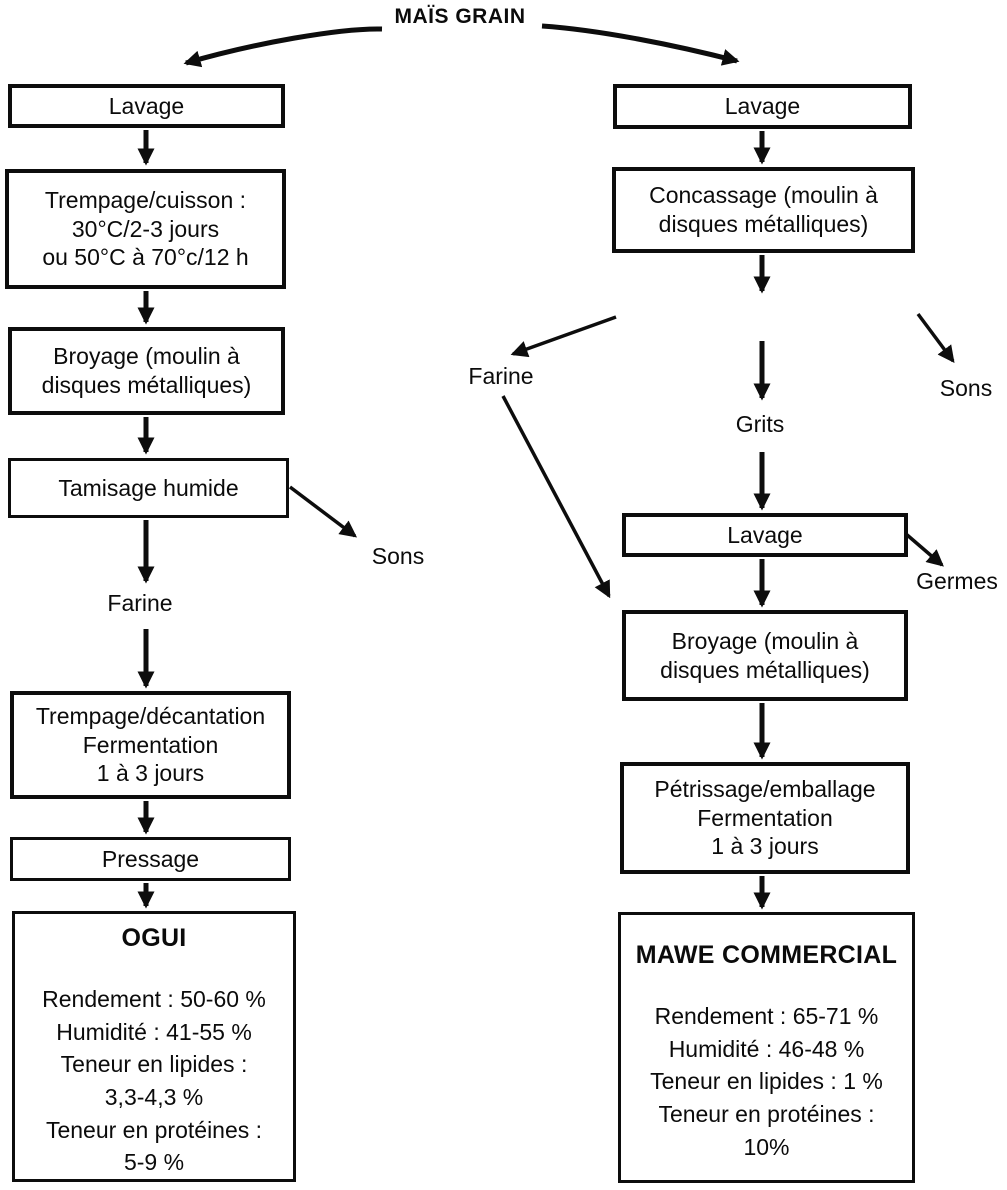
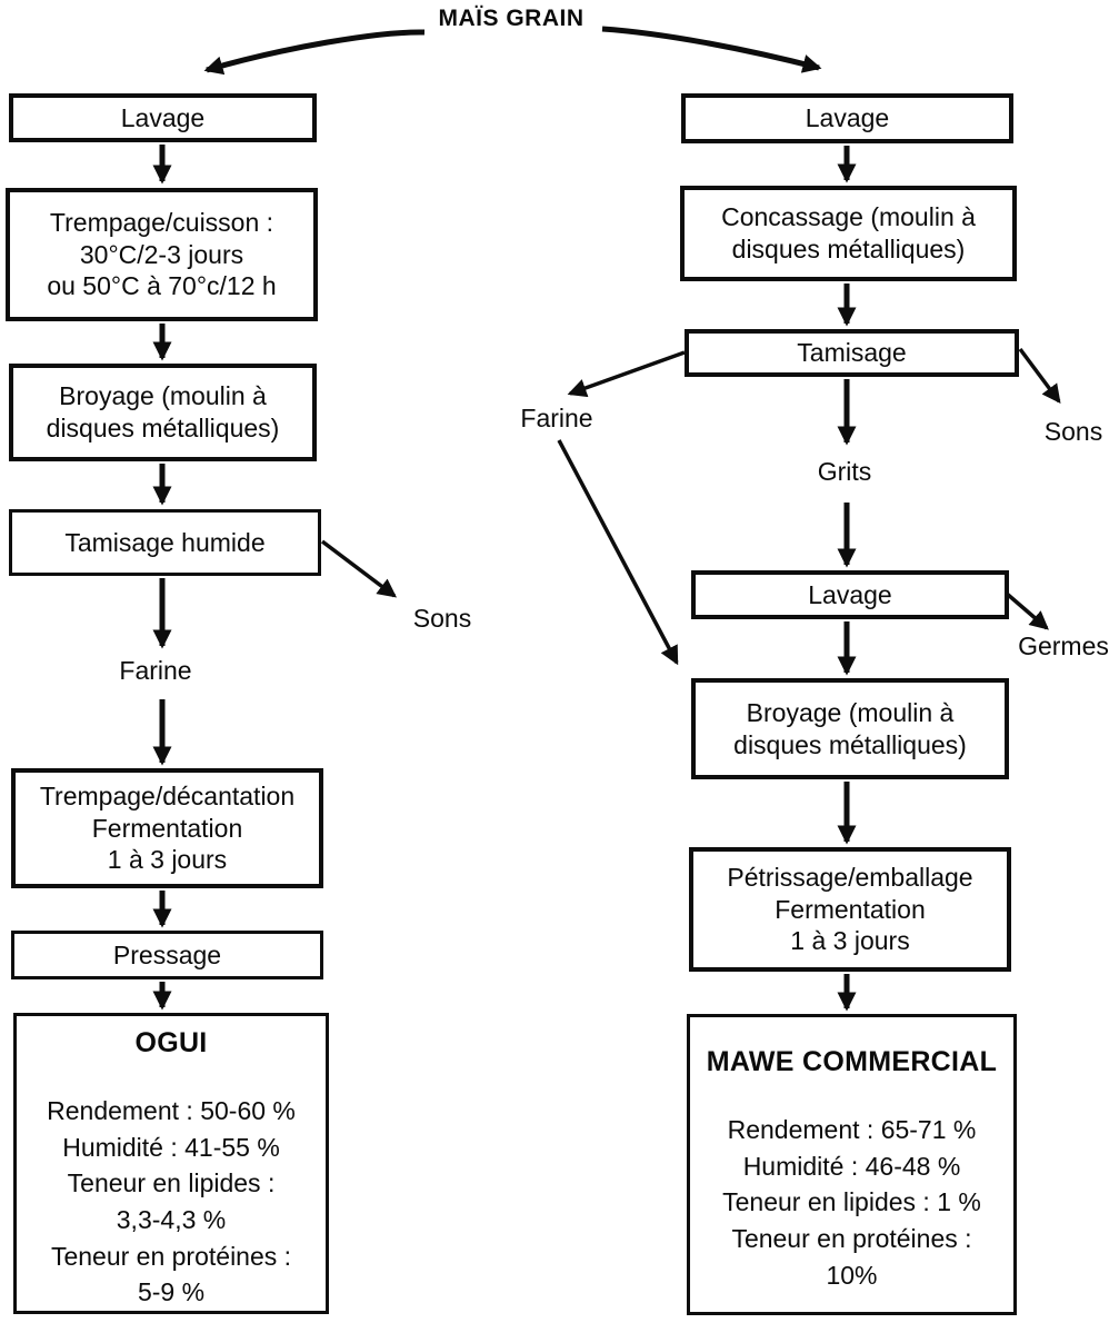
  MAÏS GRAIN
  Lavage
  Trempage/cuisson :
  30°C/2-3 jours
  ou 50°C à 70°c/12 h
  Broyage (moulin à
  disques métalliques)
  Tamisage humide
  Sons
  Farine
  Trempage/décantation
  Fermentation
  1 à 3 jours
  Pressage
  OGUI
  Rendement : 50-60 %
  Humidité : 41-55 %
  Teneur en lipides :
  3,3-4,3 %
  Teneur en protéines :
  5-9 %
  Lavage
  Concassage (moulin à
  disques métalliques)
+ Tamisage
  Farine
  Grits
  Sons
  Lavage
  Germes
  Broyage (moulin à
  disques métalliques)
  Pétrissage/emballage
  Fermentation
  1 à 3 jours
  MAWE COMMERCIAL
  Rendement : 65-71 %
  Humidité : 46-48 %
  Teneur en lipides : 1 %
  Teneur en protéines :
  10%
